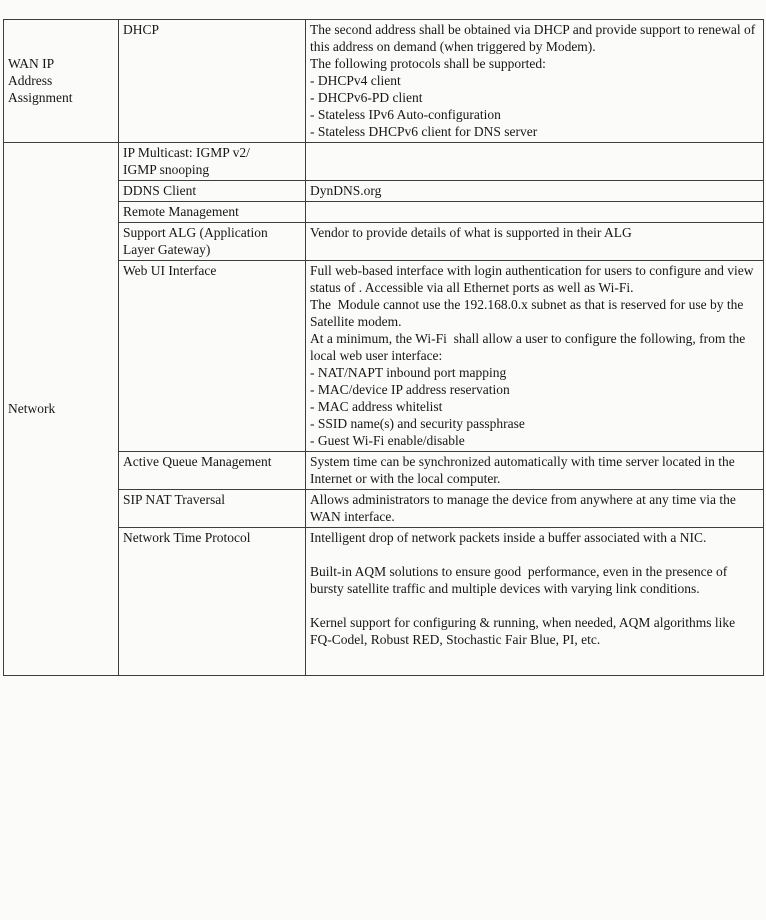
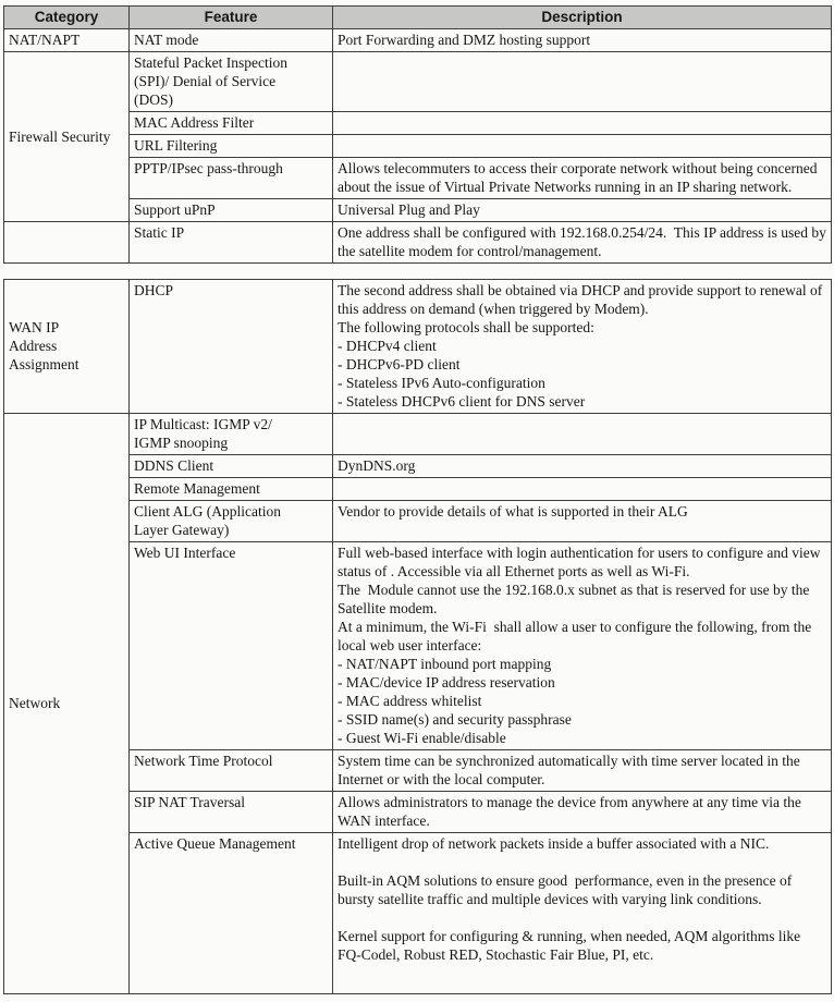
+ Category	Feature	Description
+ NAT/NAPT	NAT mode	Port Forwarding and DMZ hosting support
+ Firewall Security	Stateful Packet Inspection (SPI)/ Denial of Service (DOS)
+ MAC Address Filter
+ URL Filtering
+ PPTP/IPsec pass-through	Allows telecommuters to access their corporate network without being concerned about the issue of Virtual Private Networks running in an IP sharing network.
+ Support uPnP	Universal Plug and Play
+ 	Static IP	One address shall be configured with 192.168.0.254/24. This IP address is used by the satellite modem for control/management.
  WAN IP Address Assignment	DHCP	The second address shall be obtained via DHCP and provide support to renewal of this address on demand (when triggered by Modem). The following protocols shall be supported: - DHCPv4 client - DHCPv6-PD client - Stateless IPv6 Auto-configuration - Stateless DHCPv6 client for DNS server
  Network	IP Multicast: IGMP v2/ IGMP snooping
  DDNS Client	DynDNS.org
  Remote Management
- Support ALG (Application Layer Gateway)	Vendor to provide details of what is supported in their ALG
+ Client ALG (Application Layer Gateway)	Vendor to provide details of what is supported in their ALG
  Web UI Interface	Full web-based interface with login authentication for users to configure and view status of . Accessible via all Ethernet ports as well as Wi-Fi. The Module cannot use the 192.168.0.x subnet as that is reserved for use by the Satellite modem. At a minimum, the Wi-Fi shall allow a user to configure the following, from the local web user interface: - NAT/NAPT inbound port mapping - MAC/device IP address reservation - MAC address whitelist - SSID name(s) and security passphrase - Guest Wi-Fi enable/disable
- Active Queue Management	System time can be synchronized automatically with time server located in the Internet or with the local computer.
+ Network Time Protocol	System time can be synchronized automatically with time server located in the Internet or with the local computer.
  SIP NAT Traversal	Allows administrators to manage the device from anywhere at any time via the WAN interface.
- Network Time Protocol	Intelligent drop of network packets inside a buffer associated with a NIC. Built-in AQM solutions to ensure good performance, even in the presence of bursty satellite traffic and multiple devices with varying link conditions. Kernel support for configuring & running, when needed, AQM algorithms like FQ-Codel, Robust RED, Stochastic Fair Blue, PI, etc.
+ Active Queue Management	Intelligent drop of network packets inside a buffer associated with a NIC. Built-in AQM solutions to ensure good performance, even in the presence of bursty satellite traffic and multiple devices with varying link conditions. Kernel support for configuring & running, when needed, AQM algorithms like FQ-Codel, Robust RED, Stochastic Fair Blue, PI, etc.
